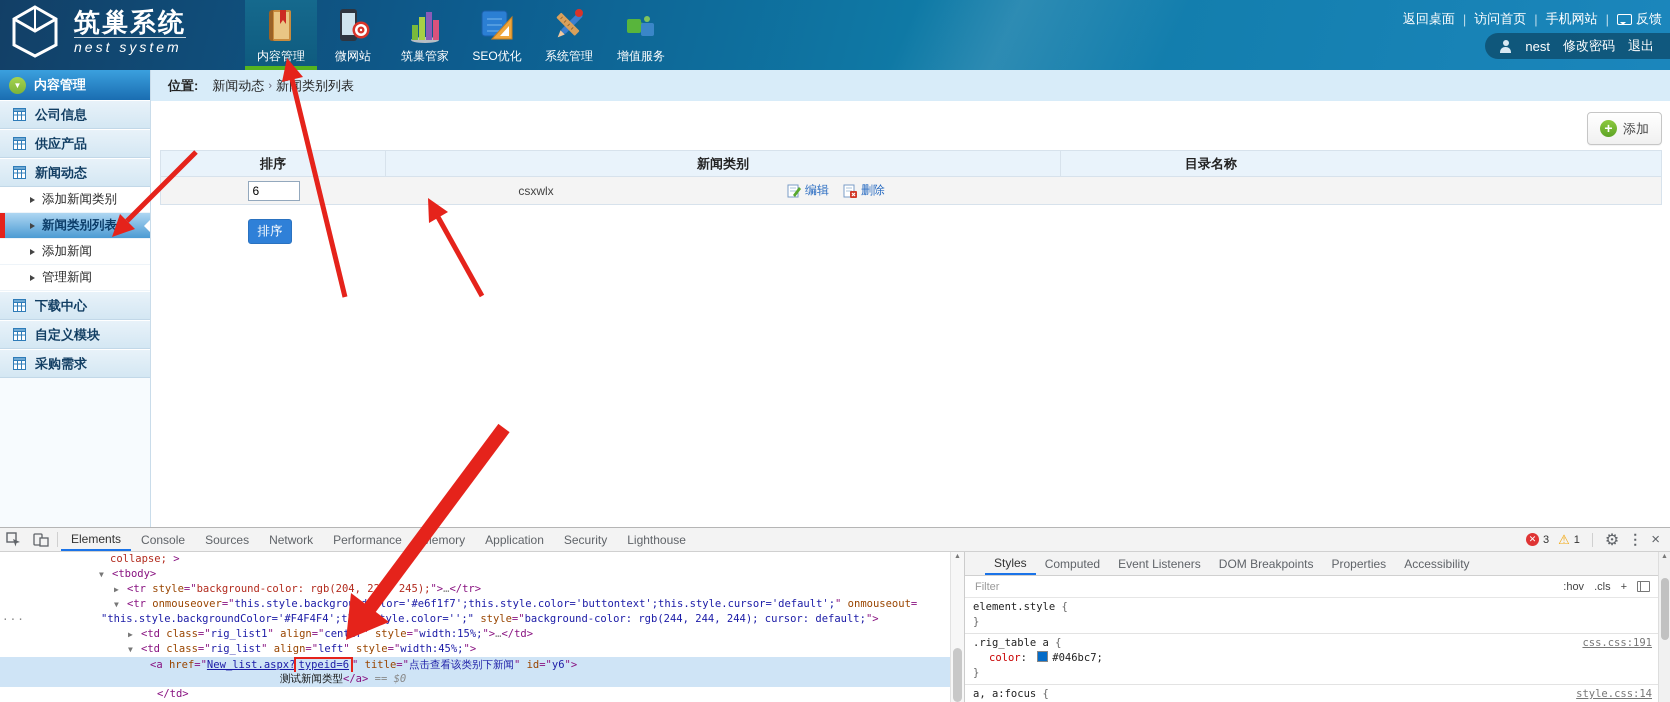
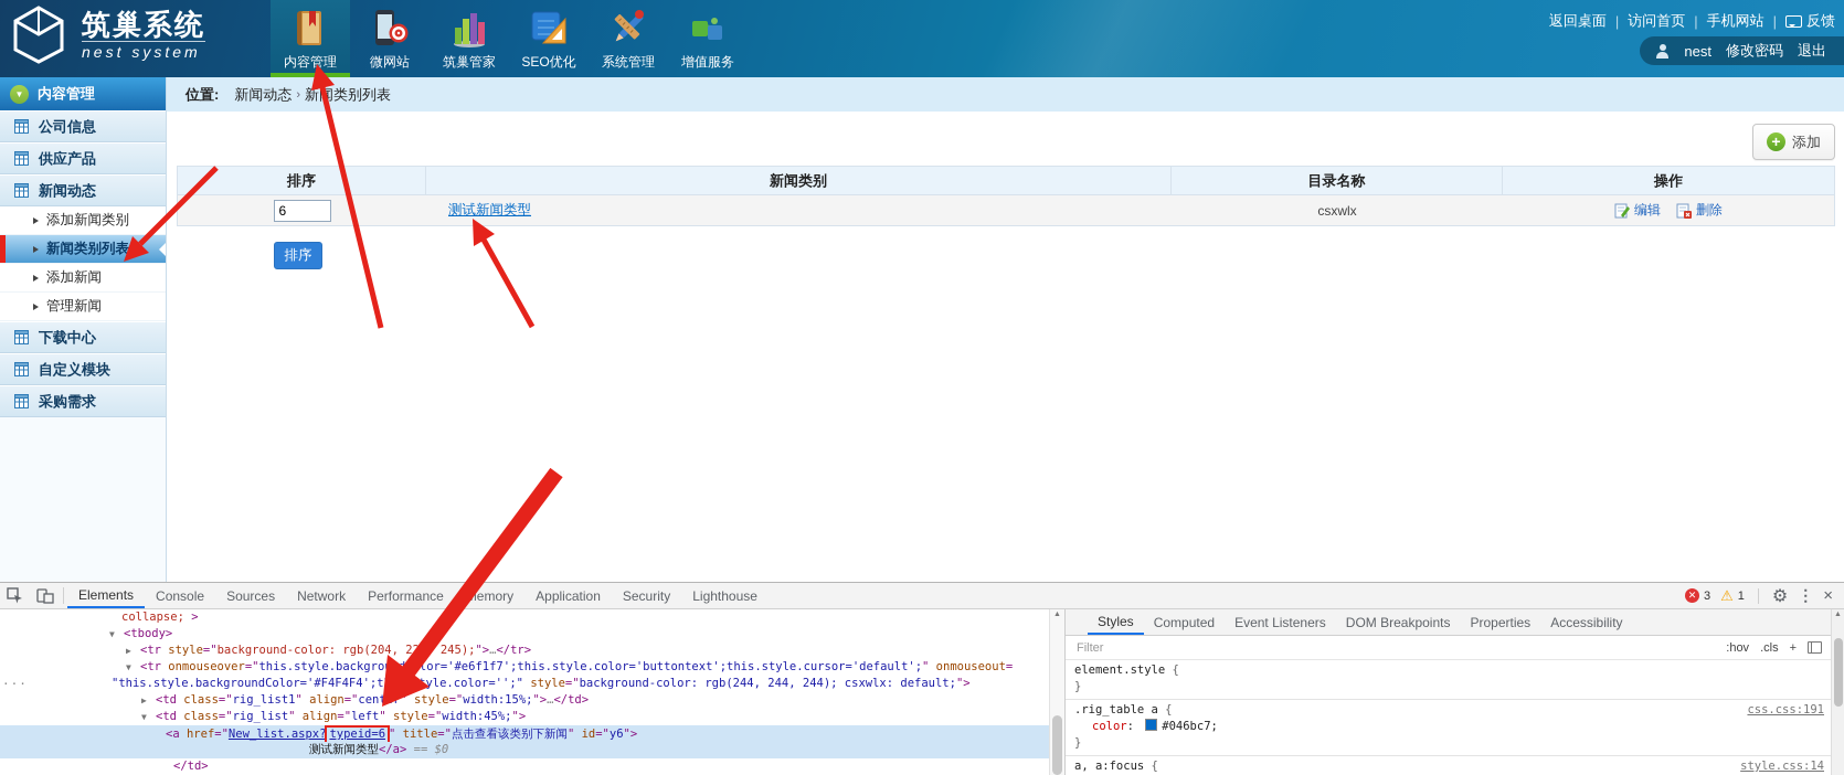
  内容管理
  公司信息
  供应产品
  新闻动态
  添加新闻类别
  新闻类别列表
  添加新闻
  管理新闻
  下载中心
  自定义模块
  采购需求
  位置:
  新闻动态
  ›
  新类别列表
  添加
  排序
  新闻类别
  目录名称
+ 操作
  6
+ 测试新闻类型
  csxwlx
  编辑
  删除
  排序
  Elements
  Console
  Sources
  Network
  Performance
  emory
  Application
  Security
  Lighthouse
  3
  1
  ...
  collapse; >
  ▼
  <tbody>
  ▶
  <tr style="background-color: rgb(204, 2 245);">…</tr>
  ▼
  <tr onmouseover="this.style.backgrolor='#e6f1f7';this.style.color='buttontext';this.style.cursor='default';" onmouseout=
- "this.style.backgroundColor='#F4F4F4';tyle.color='';" style="background-color: rgb(244, 244, 244); cursor: default;">
+ "this.style.backgroundColor='#F4F4F4';tyle.color='';" style="background-color: rgb(244, 244, 244); csxwlx: default;">
  ▶
  <td class="rig_list1" align="cent " style="width:15%;">…</td>
  ▼
  <td class="rig_list" align="left" style="width:45%;">
  <a href="New_list.aspx? typeid=6 " title="点击查看该类别下新闻" id="y6">
  测试新闻类型</a> == $0
  </td>
  Styles
  Computed
  Event Listeners
  DOM Breakpoints
  Properties
  Accessibility
  Filter
  :hov
  .cls
  +
  element.style {
  }
  css.css:191
  .rig_table a {
  color: #046bc7;
  }
  style.css:14
  a, a:focus {
